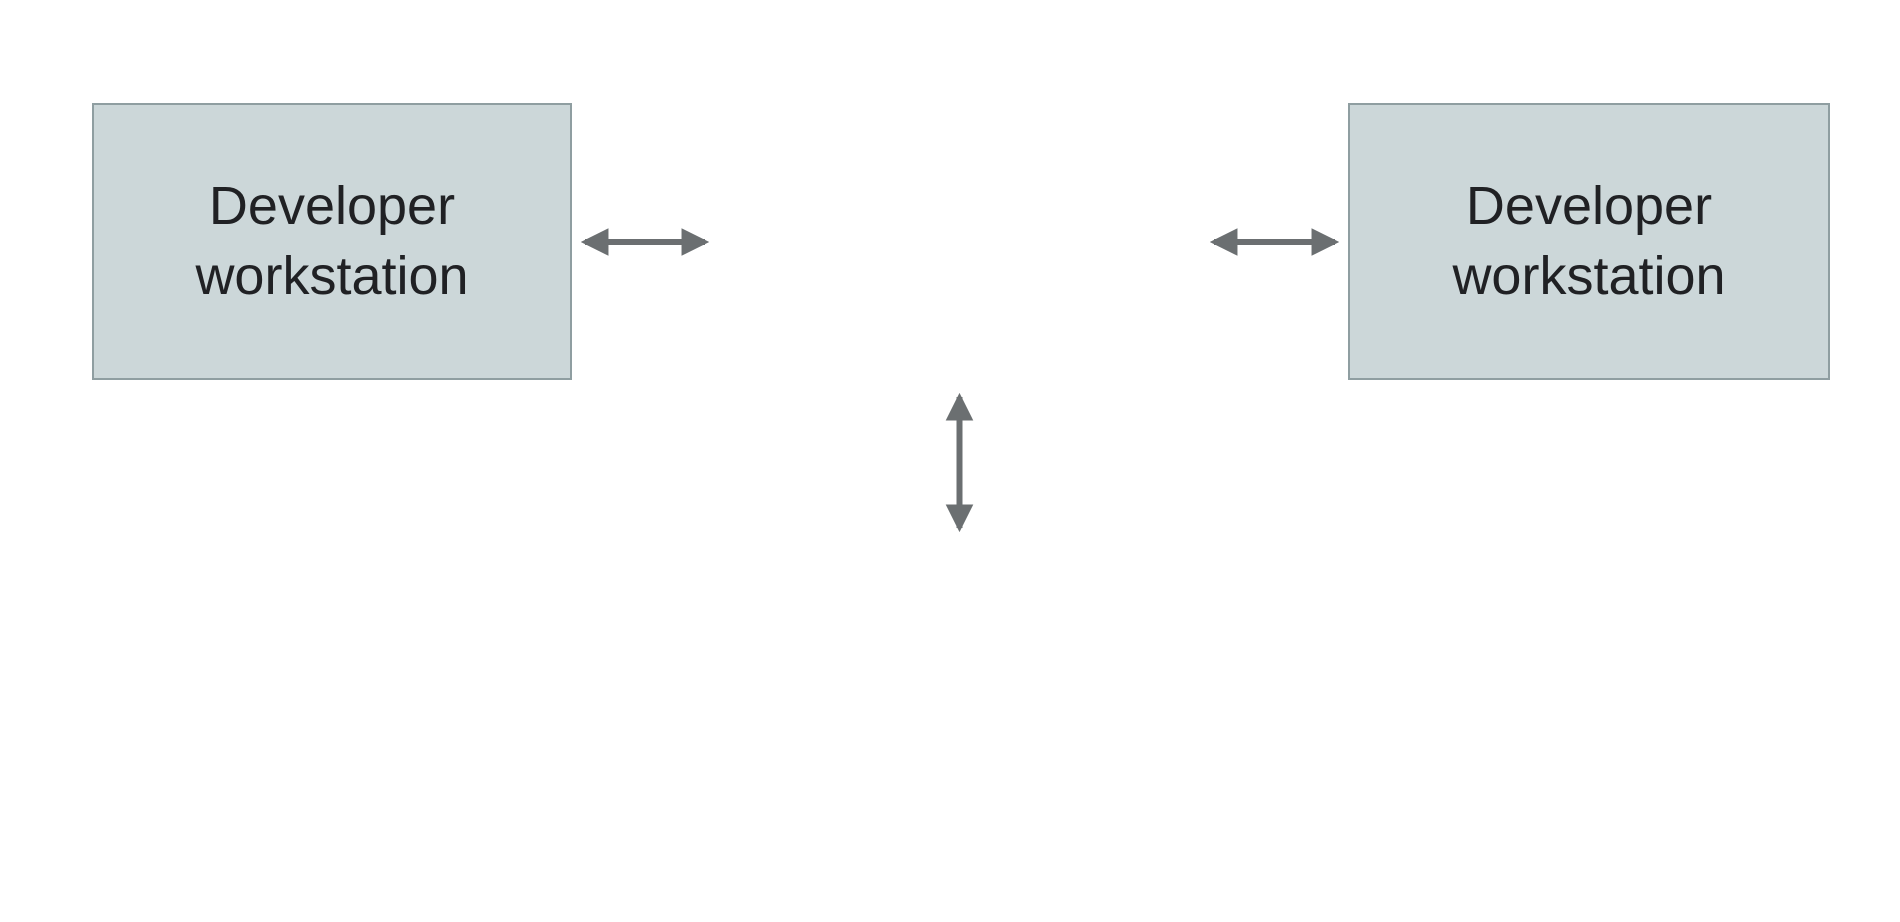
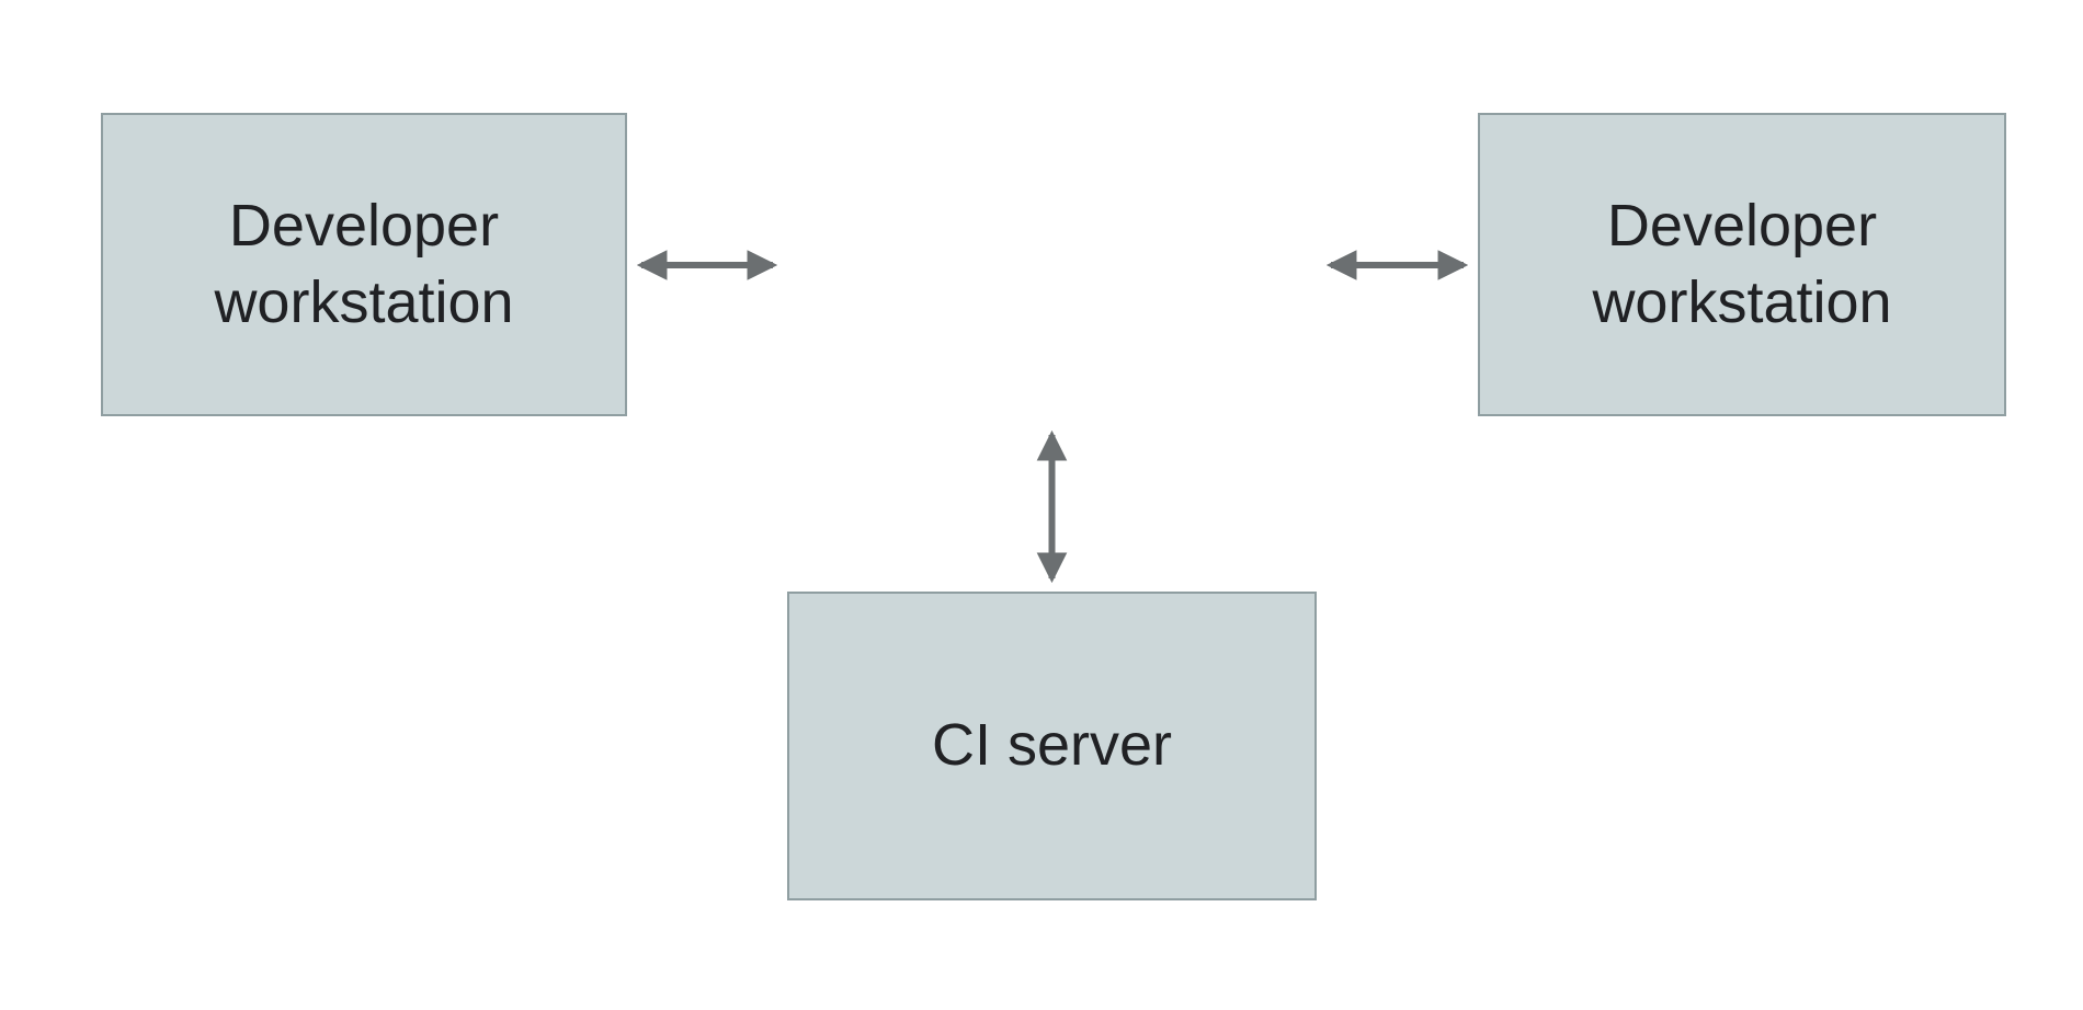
  Developer
  workstation
  Developer
  workstation
+ CI server
